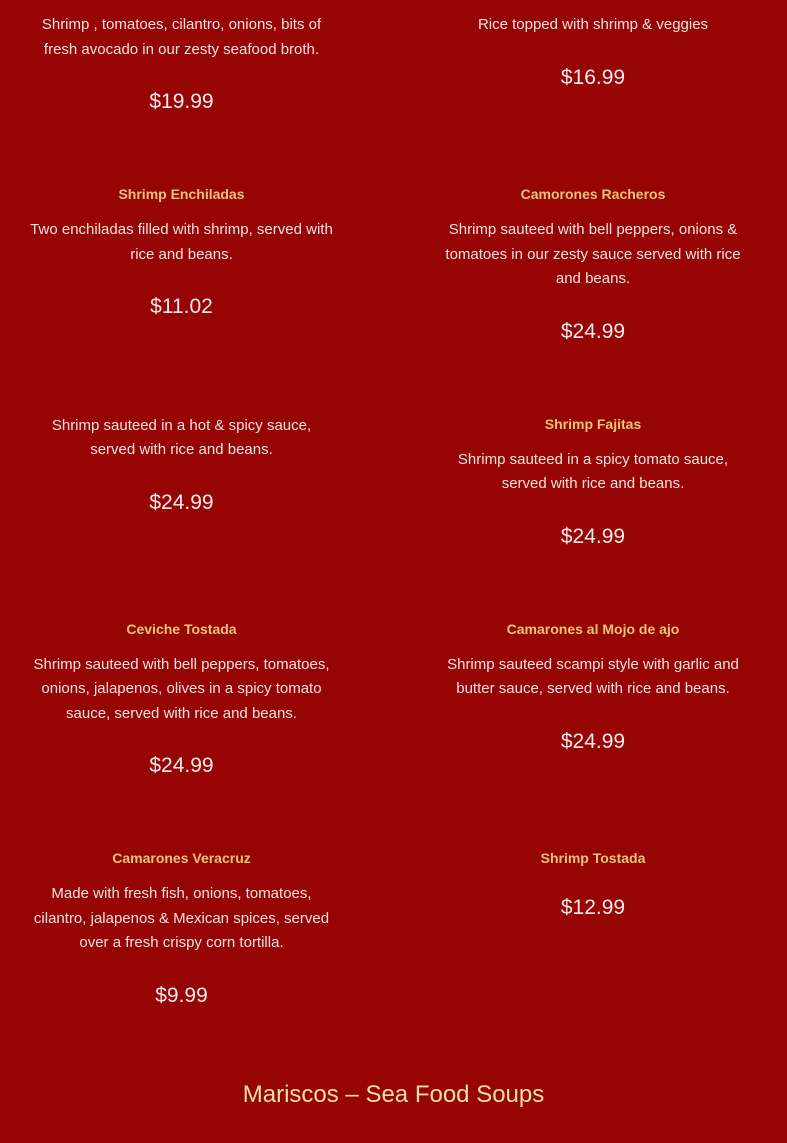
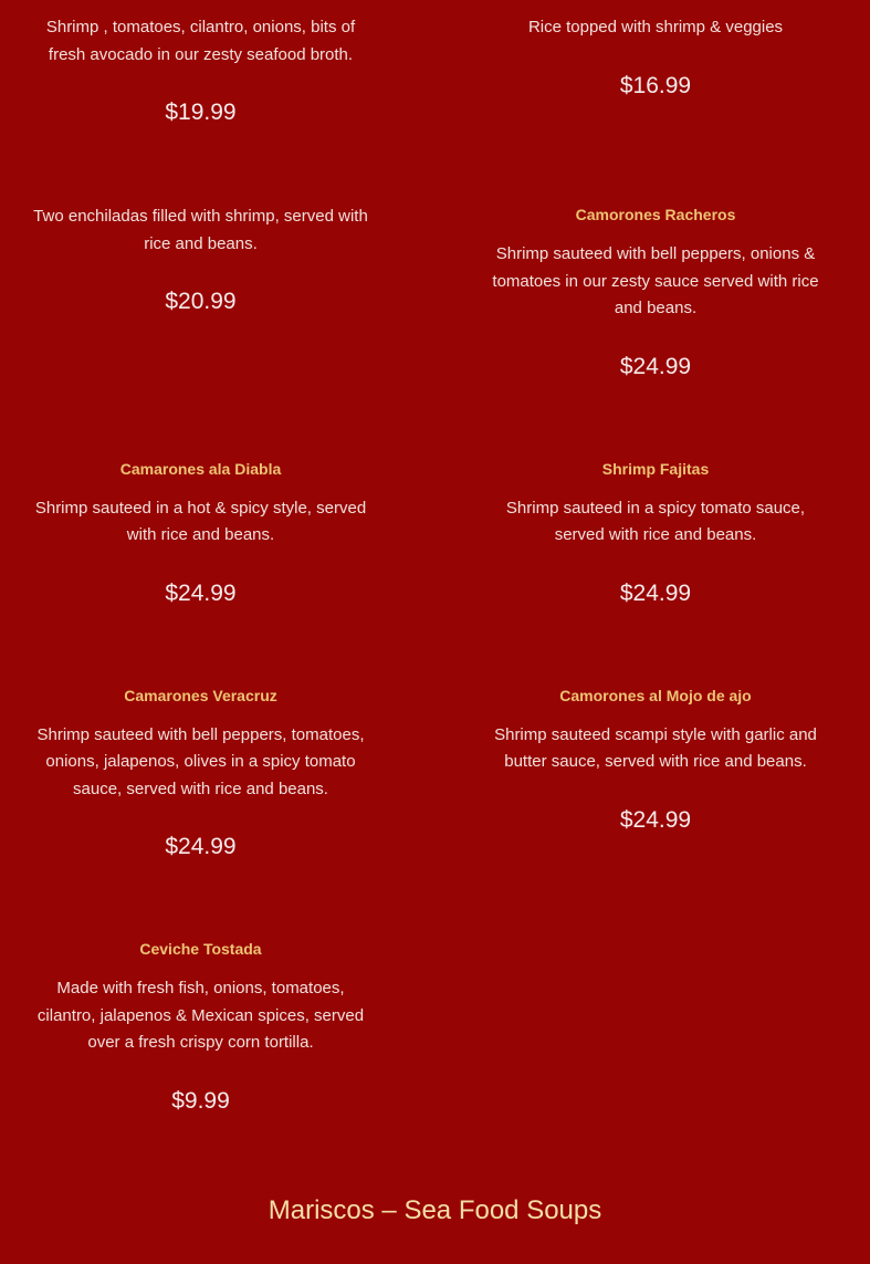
  Shrimp , tomatoes, cilantro, onions, bits of fresh avocado in our zesty seafood broth.
  $19.99
  Rice topped with shrimp & veggies
  $16.99
- Shrimp Enchiladas
  Two enchiladas filled with shrimp, served with rice and beans.
- $11.02
+ $20.99
  Camorones Racheros
  Shrimp sauteed with bell peppers, onions & tomatoes in our zesty sauce served with rice and beans.
  $24.99
+ Camarones ala Diabla
- Shrimp sauteed in a hot & spicy sauce, served with rice and beans.
+ Shrimp sauteed in a hot & spicy style, served with rice and beans.
  $24.99
  Shrimp Fajitas
  Shrimp sauteed in a spicy tomato sauce, served with rice and beans.
  $24.99
- Ceviche Tostada
+ Camarones Veracruz
  Shrimp sauteed with bell peppers, tomatoes, onions, jalapenos, olives in a spicy tomato sauce, served with rice and beans.
  $24.99
- Camarones al Mojo de ajo
+ Camorones al Mojo de ajo
  Shrimp sauteed scampi style with garlic and butter sauce, served with rice and beans.
  $24.99
- Camarones Veracruz
+ Ceviche Tostada
  Made with fresh fish, onions, tomatoes, cilantro, jalapenos & Mexican spices, served over a fresh crispy corn tortilla.
  $9.99
- Shrimp Tostada
- $12.99
  Mariscos – Sea Food Soups
